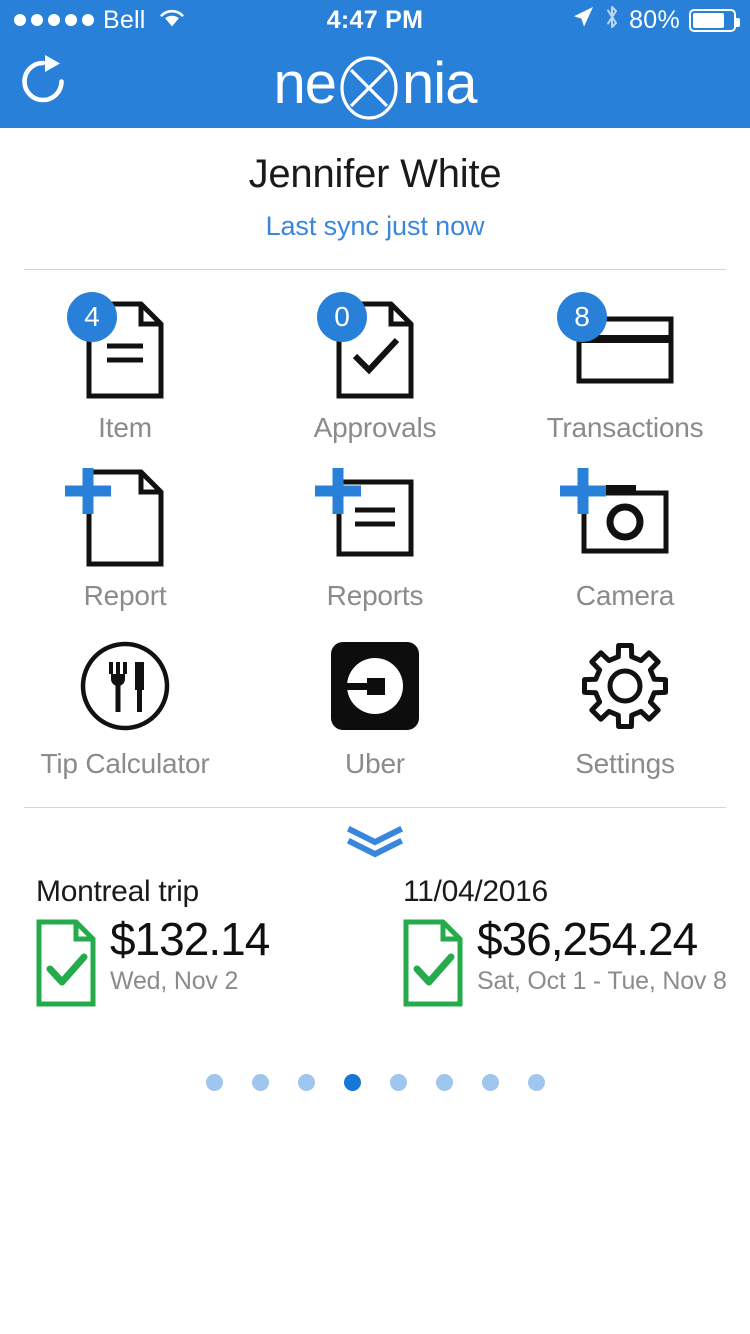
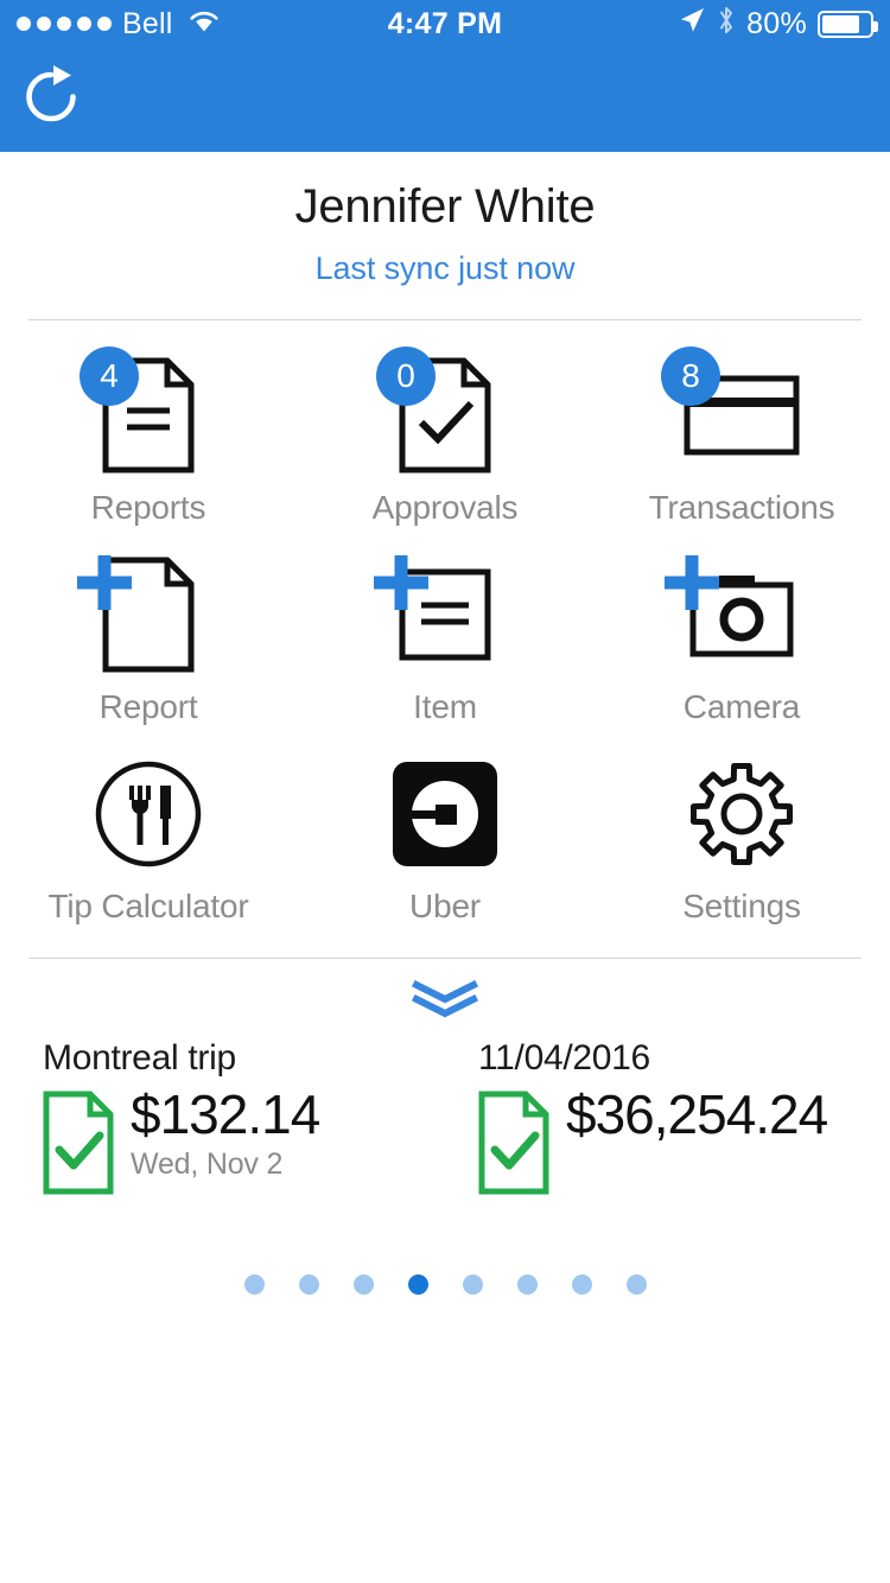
  Bell
  4:47 PM
  80%
- ne
- nia
  Jennifer White
  Last sync just now
  4
- Item
+ Reports
  0
  Approvals
  8
  Transactions
  Report
- Reports
+ Item
  Camera
  Tip Calculator
  Uber
  Settings
  Montreal trip
  $132.14
  Wed, Nov 2
  11/04/2016
  $36,254.24
- Sat, Oct 1 - Tue, Nov 8
